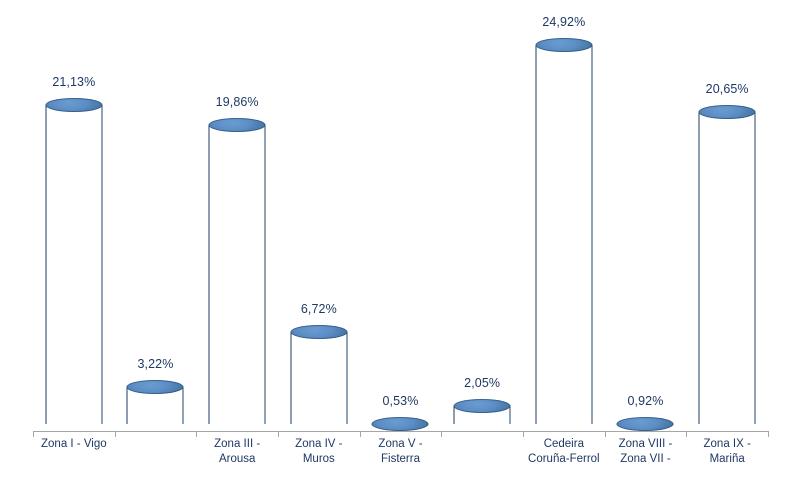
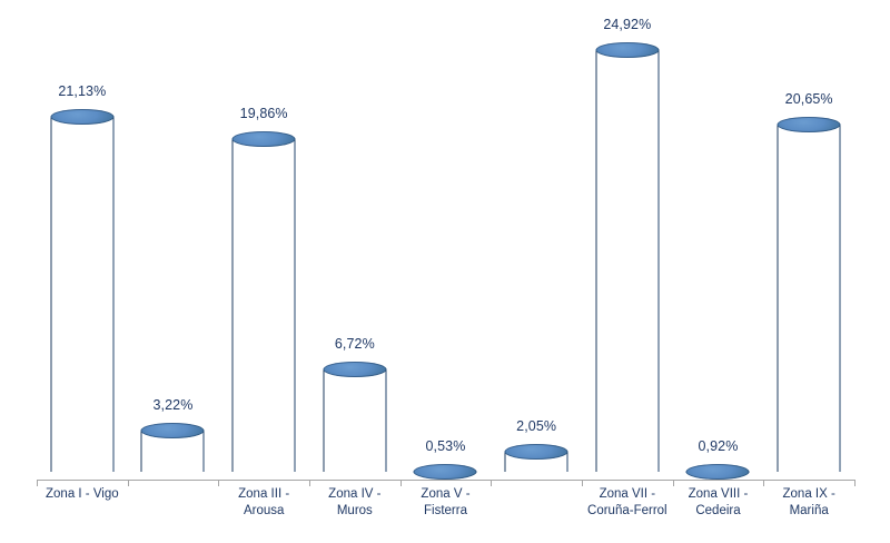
  21,13%
  3,22%
  19,86%
  6,72%
  0,53%
  2,05%
  24,92%
  0,92%
  20,65%
  Zona I - Vigo
  Zona III -
  Arousa
  Zona IV -
  Muros
  Zona V -
  Fisterra
- Cedeira
+ Zona VII -
  Coruña-Ferrol
  Zona VIII -
- Zona VII -
+ Cedeira
  Zona IX -
  Mariña
